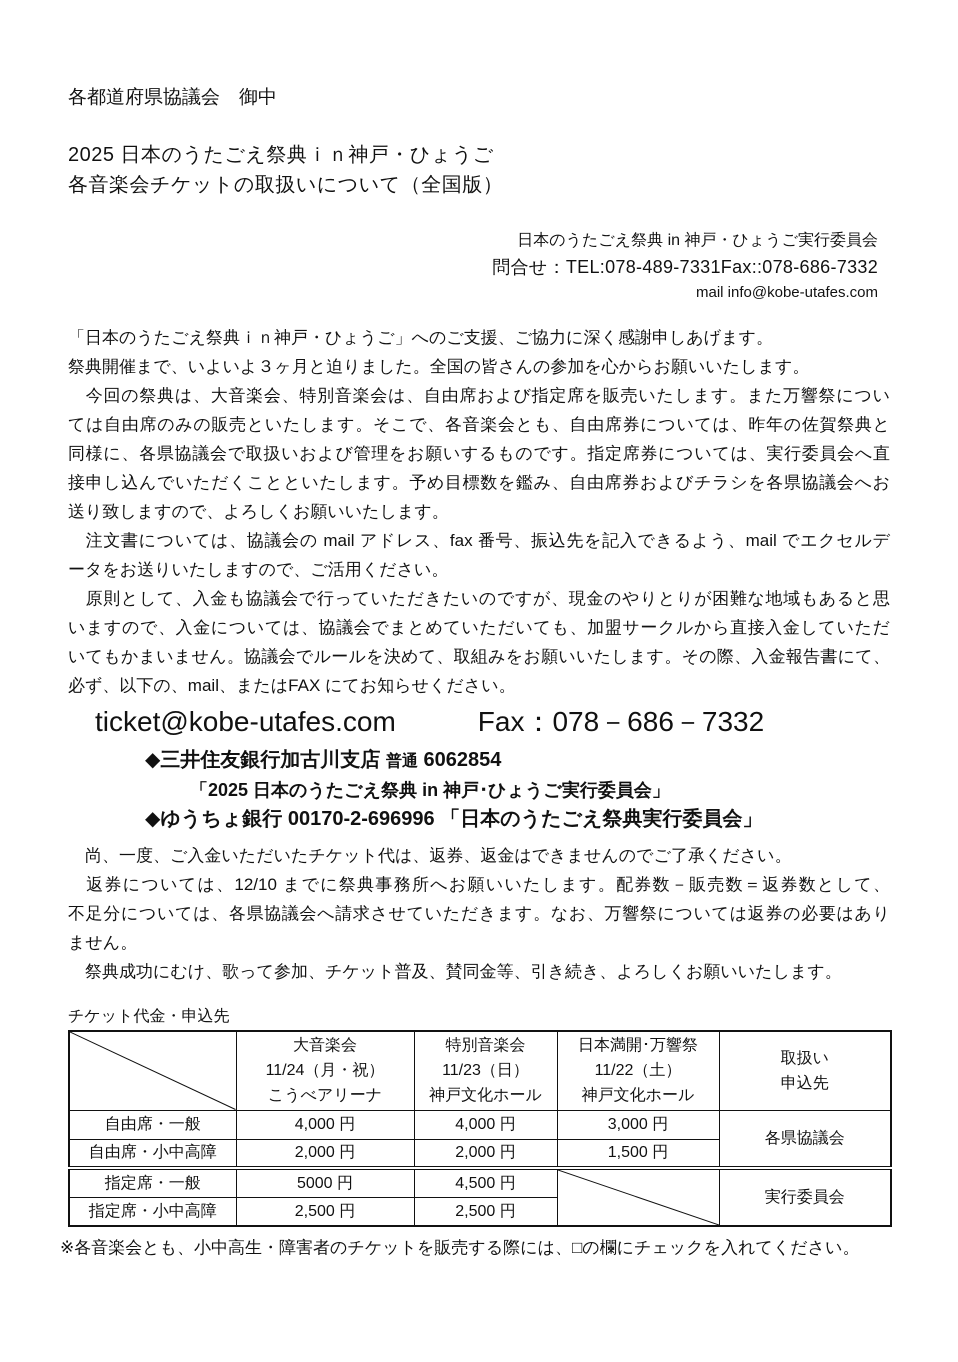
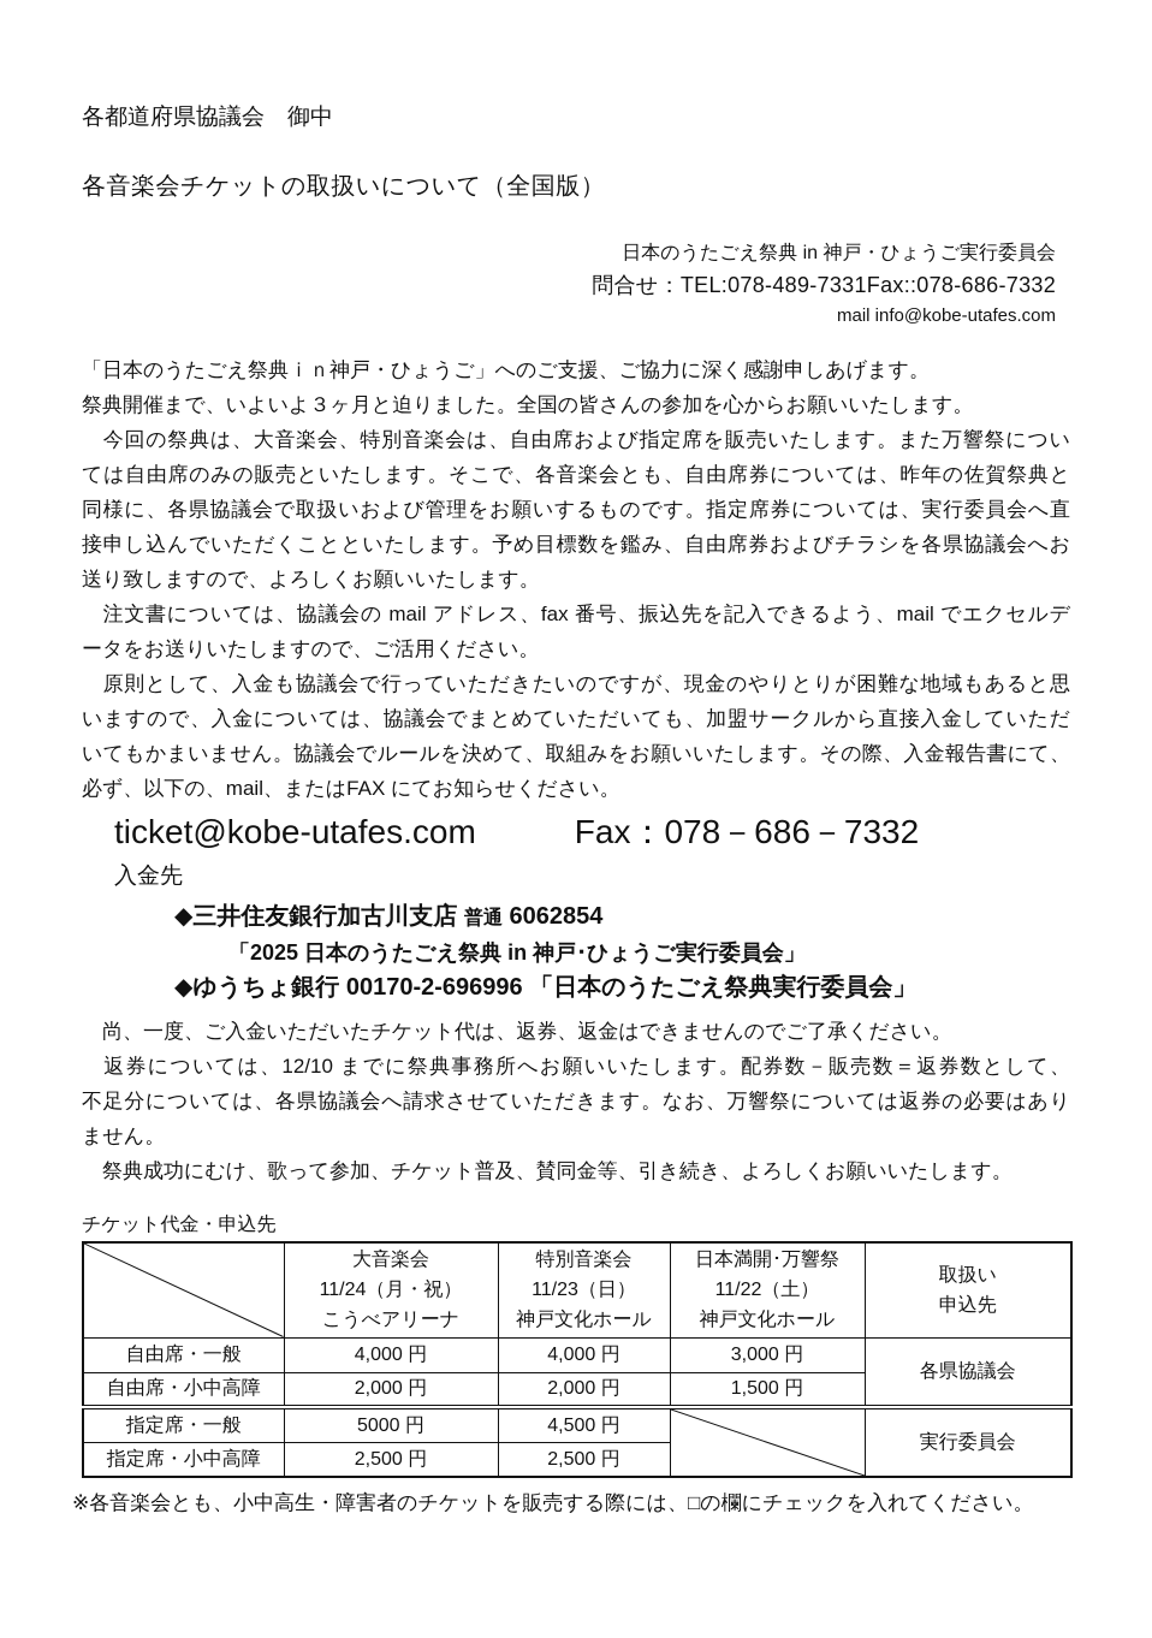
  各都道府県協議会 御中
- 2025 日本のうたごえ祭典ｉｎ神戸・ひょうご
  各音楽会チケットの取扱いについて（全国版）
  日本のうたごえ祭典 in 神戸・ひょうご実行委員会
  問合せ：TEL:078-489-7331Fax::078-686-7332
  mail info@kobe-utafes.com
  「日本のうたごえ祭典ｉｎ神戸・ひょうご」へのご支援、ご協力に深く感謝申しあげます。
  祭典開催まで、いよいよ３ヶ月と迫りました。全国の皆さんの参加を心からお願いいたします。
  今回の祭典は、大音楽会、特別音楽会は、自由席および指定席を販売いたします。また万響祭につい
  ては自由席のみの販売といたします。そこで、各音楽会とも、自由席券については、昨年の佐賀祭典と
  同様に、各県協議会で取扱いおよび管理をお願いするものです。指定席券については、実行委員会へ直
  接申し込んでいただくことといたします。予め目標数を鑑み、自由席券およびチラシを各県協議会へお
  送り致しますので、よろしくお願いいたします。
  注文書については、協議会の mail アドレス、fax 番号、振込先を記入できるよう、mail でエクセルデ
  ータをお送りいたしますので、ご活用ください。
  原則として、入金も協議会で行っていただきたいのですが、現金のやりとりが困難な地域もあると思
  いますので、入金については、協議会でまとめていただいても、加盟サークルから直接入金していただ
  いてもかまいません。協議会でルールを決めて、取組みをお願いいたします。その際、入金報告書にて、
  必ず、以下の、mail、またはFAX にてお知らせください。
  ticket@kobe-utafes.com
  Fax：078－686－7332
+ 入金先
  ◆三井住友銀行加古川支店 普通 6062854
  「2025 日本のうたごえ祭典 in 神戸･ひょうご実行委員会」
  ◆ゆうちょ銀行 00170-2-696996 「日本のうたごえ祭典実行委員会」
  尚、一度、ご入金いただいたチケット代は、返券、返金はできませんのでご了承ください。
  返券については、12/10 までに祭典事務所へお願いいたします。配券数－販売数＝返券数として、
  不足分については、各県協議会へ請求させていただきます。なお、万響祭については返券の必要はあり
  ません。
  祭典成功にむけ、歌って参加、チケット普及、賛同金等、引き続き、よろしくお願いいたします。
  チケット代金・申込先
  	大音楽会 11/24（月・祝） こうべアリーナ	特別音楽会 11/23（日） 神戸文化ホール	日本満開･万響祭 11/22（土） 神戸文化ホール	取扱い 申込先
  自由席・一般	4,000 円	4,000 円	3,000 円	各県協議会
  自由席・小中高障	2,000 円	2,000 円	1,500 円
  指定席・一般	5000 円	4,500 円		実行委員会
  指定席・小中高障	2,500 円	2,500 円
  ※各音楽会とも、小中高生・障害者のチケットを販売する際には、□の欄にチェックを入れてください。
